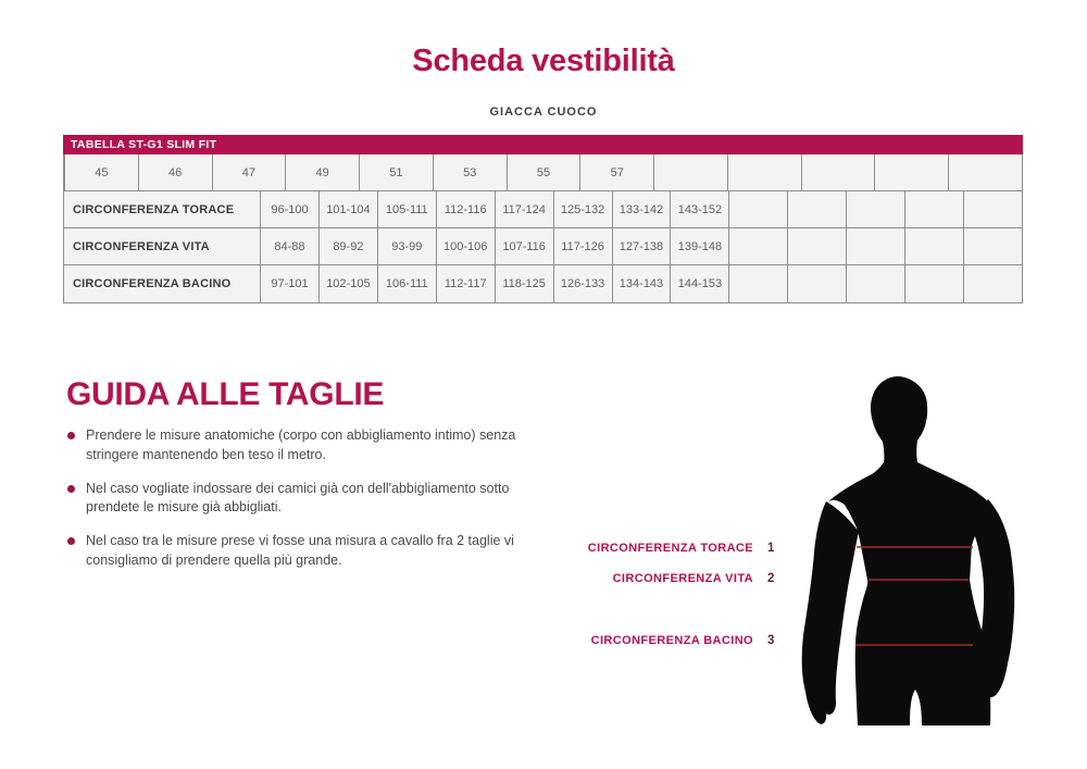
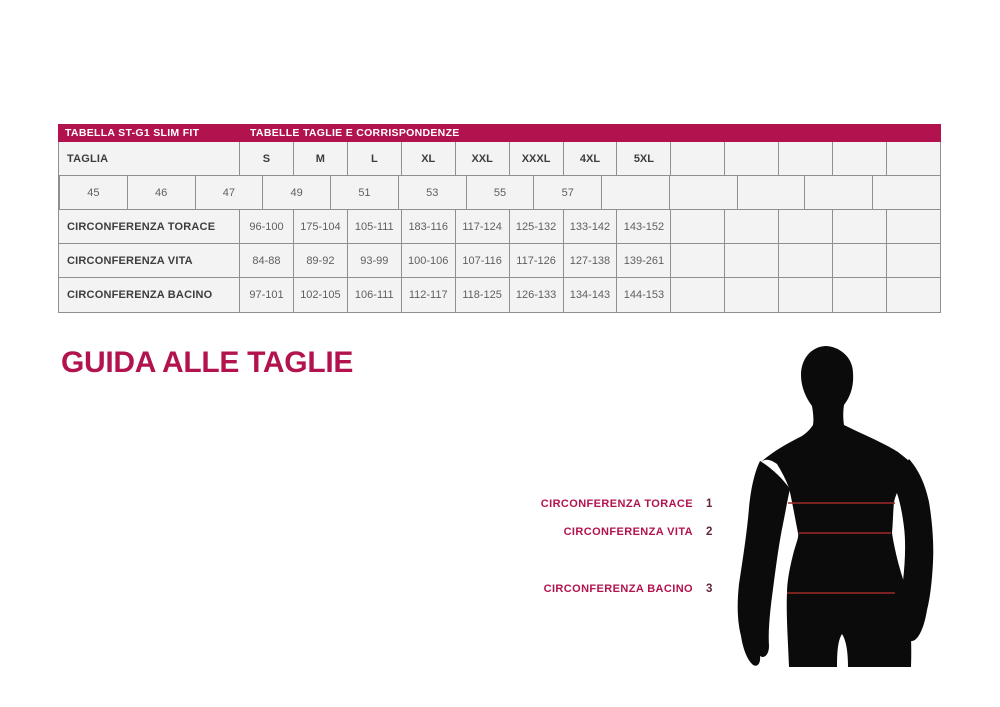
- Scheda vestibilità
- GIACCA CUOCO
  TABELLA ST-G1 SLIM FIT
+ TABELLE TAGLIE E CORRISPONDENZE
+ TAGLIA
+ S
+ M
+ L
+ XL
+ XXL
+ XXXL
+ 4XL
+ 5XL
  45
  46
  47
  49
  51
  53
  55
  57
  CIRCONFERENZA TORACE
  96-100
- 101-104
+ 175-104
  105-111
- 112-116
+ 183-116
  117-124
  125-132
  133-142
  143-152
  CIRCONFERENZA VITA
  84-88
  89-92
  93-99
  100-106
  107-116
  117-126
  127-138
- 139-148
+ 139-261
  CIRCONFERENZA BACINO
  97-101
  102-105
  106-111
  112-117
  118-125
  126-133
  134-143
  144-153
  GUIDA ALLE TAGLIE
- Prendere le misure anatomiche (corpo con abbigliamento intimo) senza stringere mantenendo ben teso il metro.
- Nel caso vogliate indossare dei camici già con dell'abbigliamento sotto prendete le misure già abbigliati.
- Nel caso tra le misure prese vi fosse una misura a cavallo fra 2 taglie vi consigliamo di prendere quella più grande.
  CIRCONFERENZA TORACE
  1
  CIRCONFERENZA VITA
  2
  CIRCONFERENZA BACINO
  3
